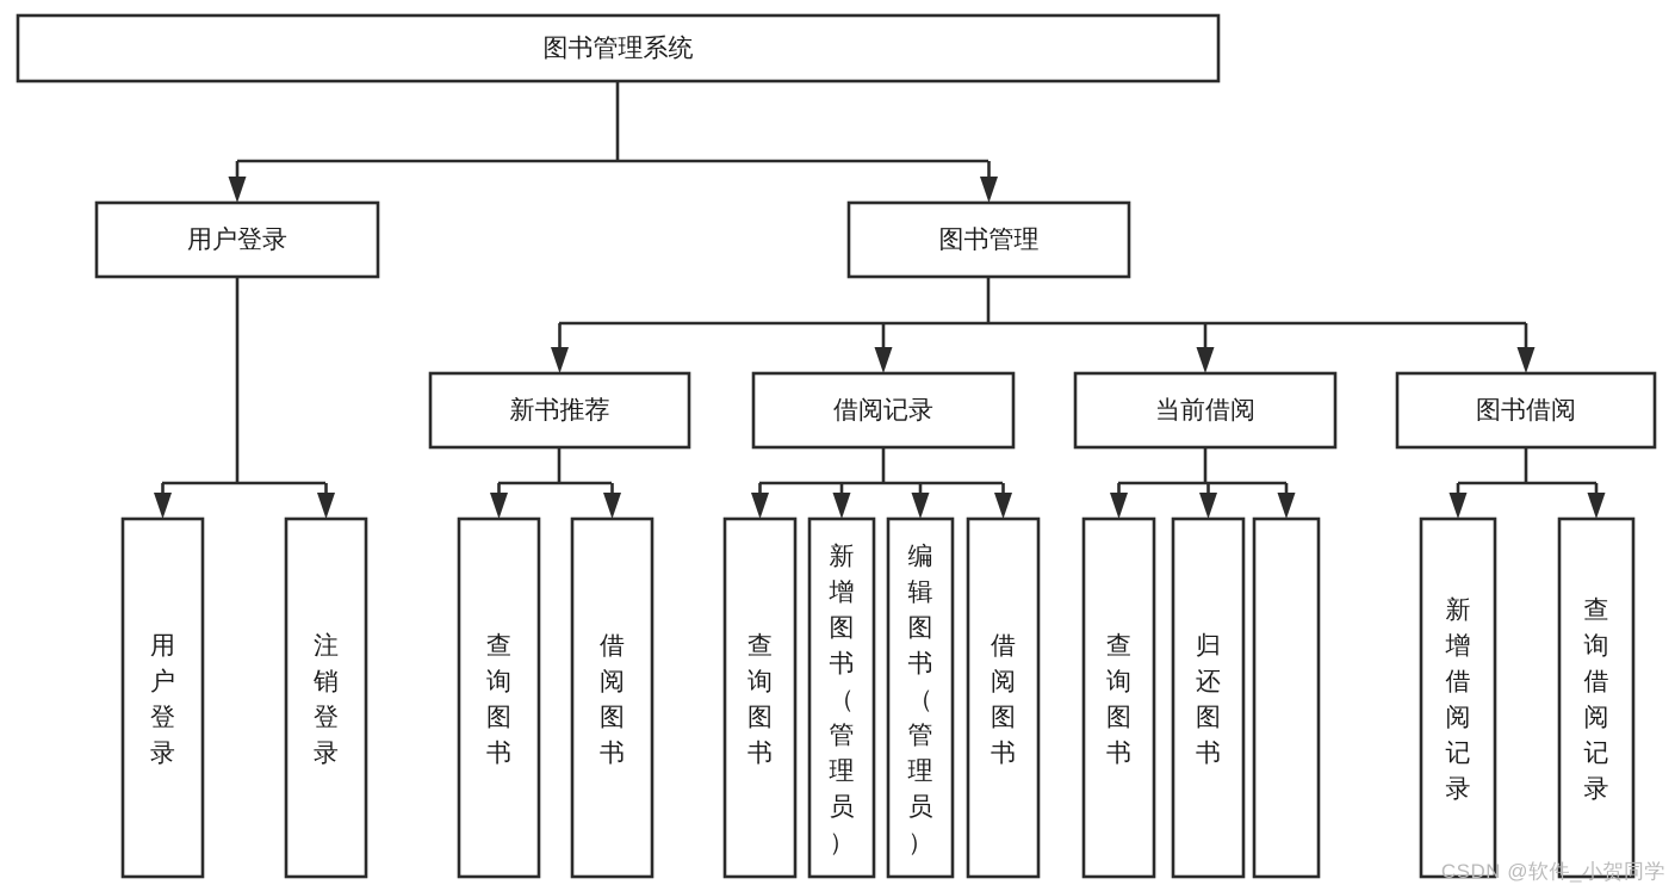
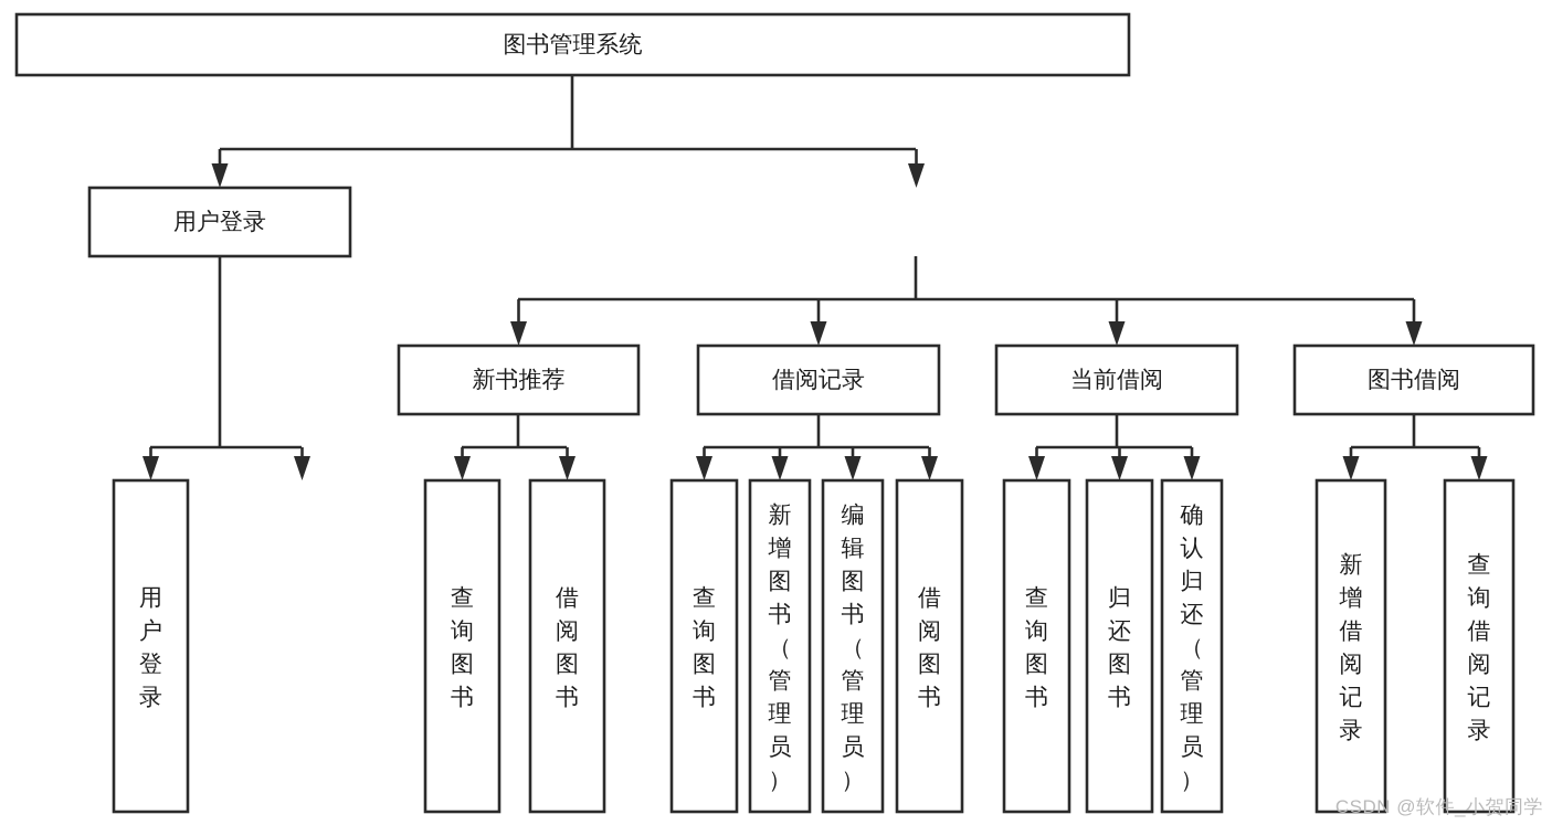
  图书管理系统
  用户登录
- 图书管理
  新书推荐
  借阅记录
  当前借阅
  图书借阅
  用户登录
- 注销登录
  查询图书
  借阅图书
  查询图书
  新增图书（管理员）
  编辑图书（管理员）
  借阅图书
  查询图书
  归还图书
+ 确认归还（管理员）
  新增借阅记录
  查询借阅记录
  CSDN @软件_小贺同学
